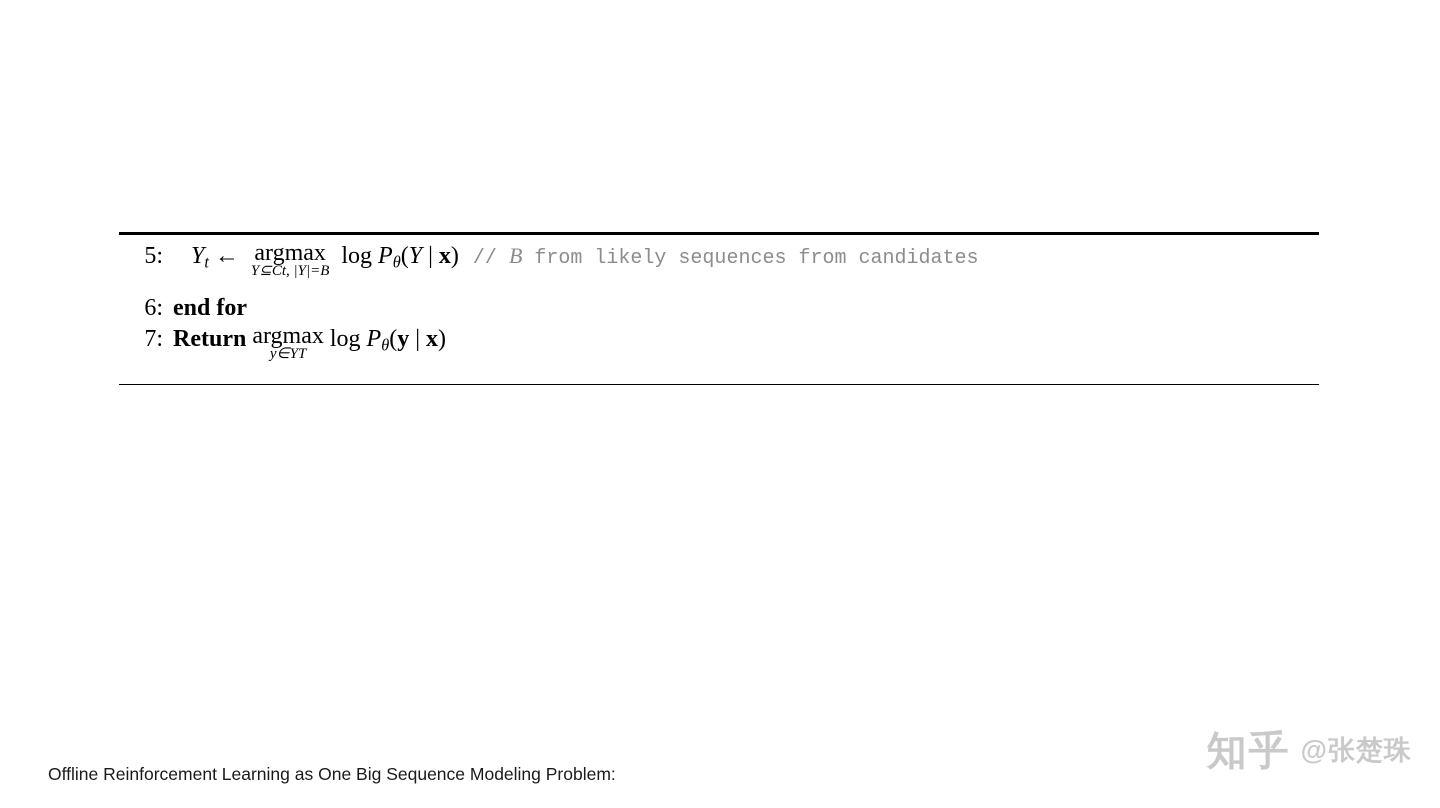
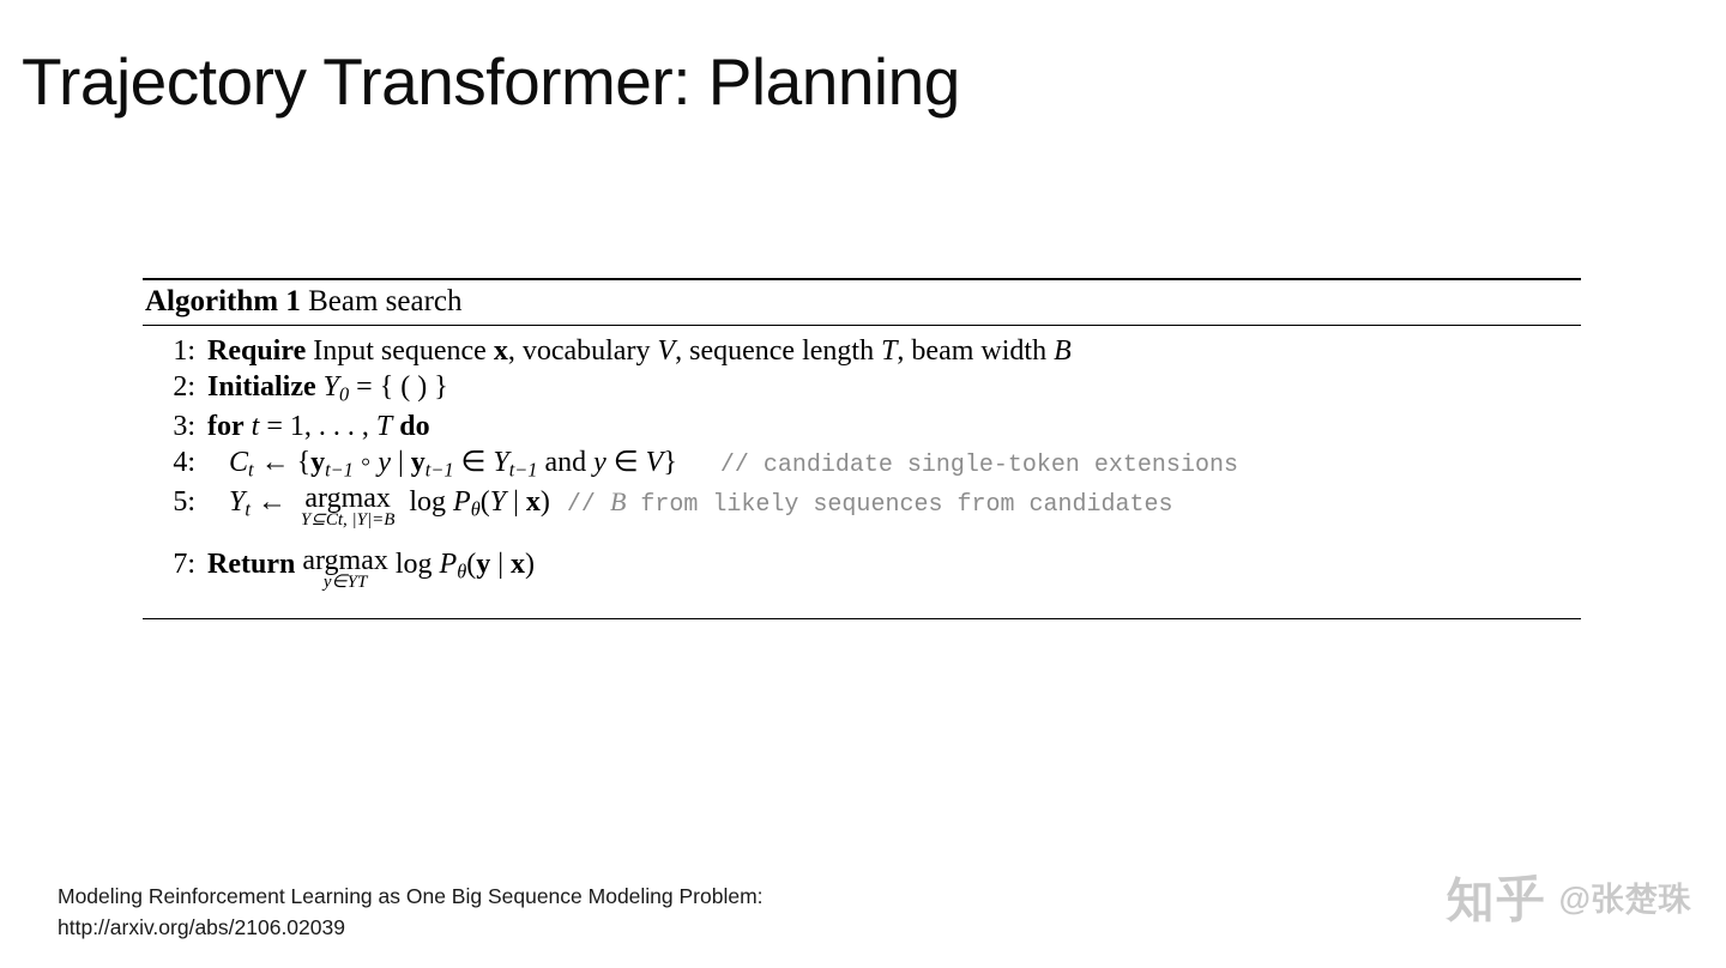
+ Trajectory Transformer: Planning
+ Algorithm 1 Beam search
+ 1:
+ Require Input sequence x, vocabulary V, sequence length T, beam width B
+ 2:
+ Initialize Y0 = { ( ) }
+ 3:
+ for t = 1, . . . , T do
+ 4:
+ Ct ← {yt−1 ◦ y | yt−1 ∈ Yt−1 and y ∈ V} // candidate single-token extensions
  5:
  Yt ←
  argmax
  Y⊆Ct, |Y|=B
  log Pθ(Y | x) // B from likely sequences from candidates
- 6:
- end for
  7:
  Return
  argmax
  y∈YT
  log Pθ(y | x)
- Offline Reinforcement Learning as One Big Sequence Modeling Problem:
+ Modeling Reinforcement Learning as One Big Sequence Modeling Problem:
+ http://arxiv.org/abs/2106.02039
  知乎
  @张楚珠
